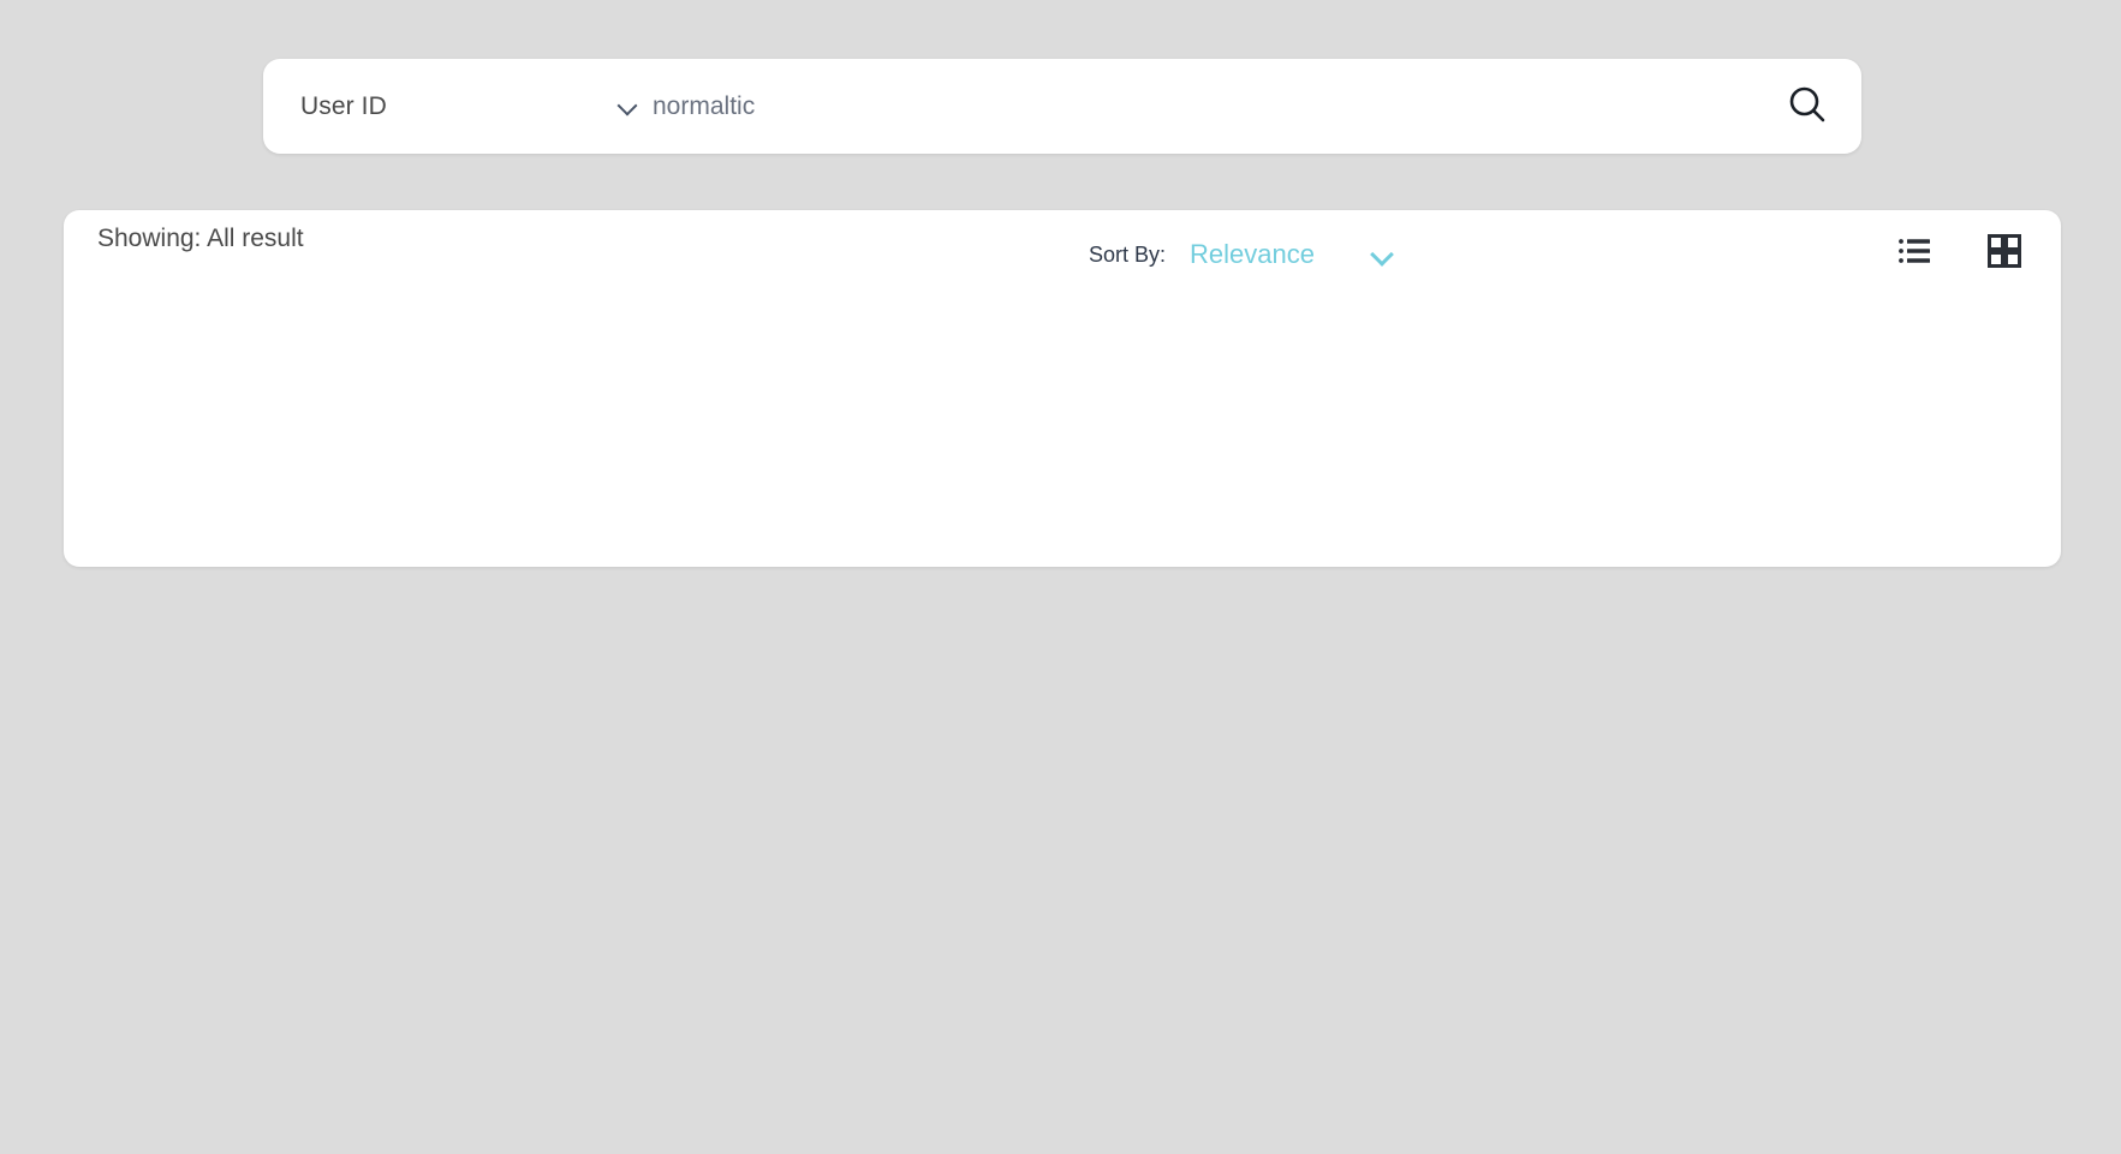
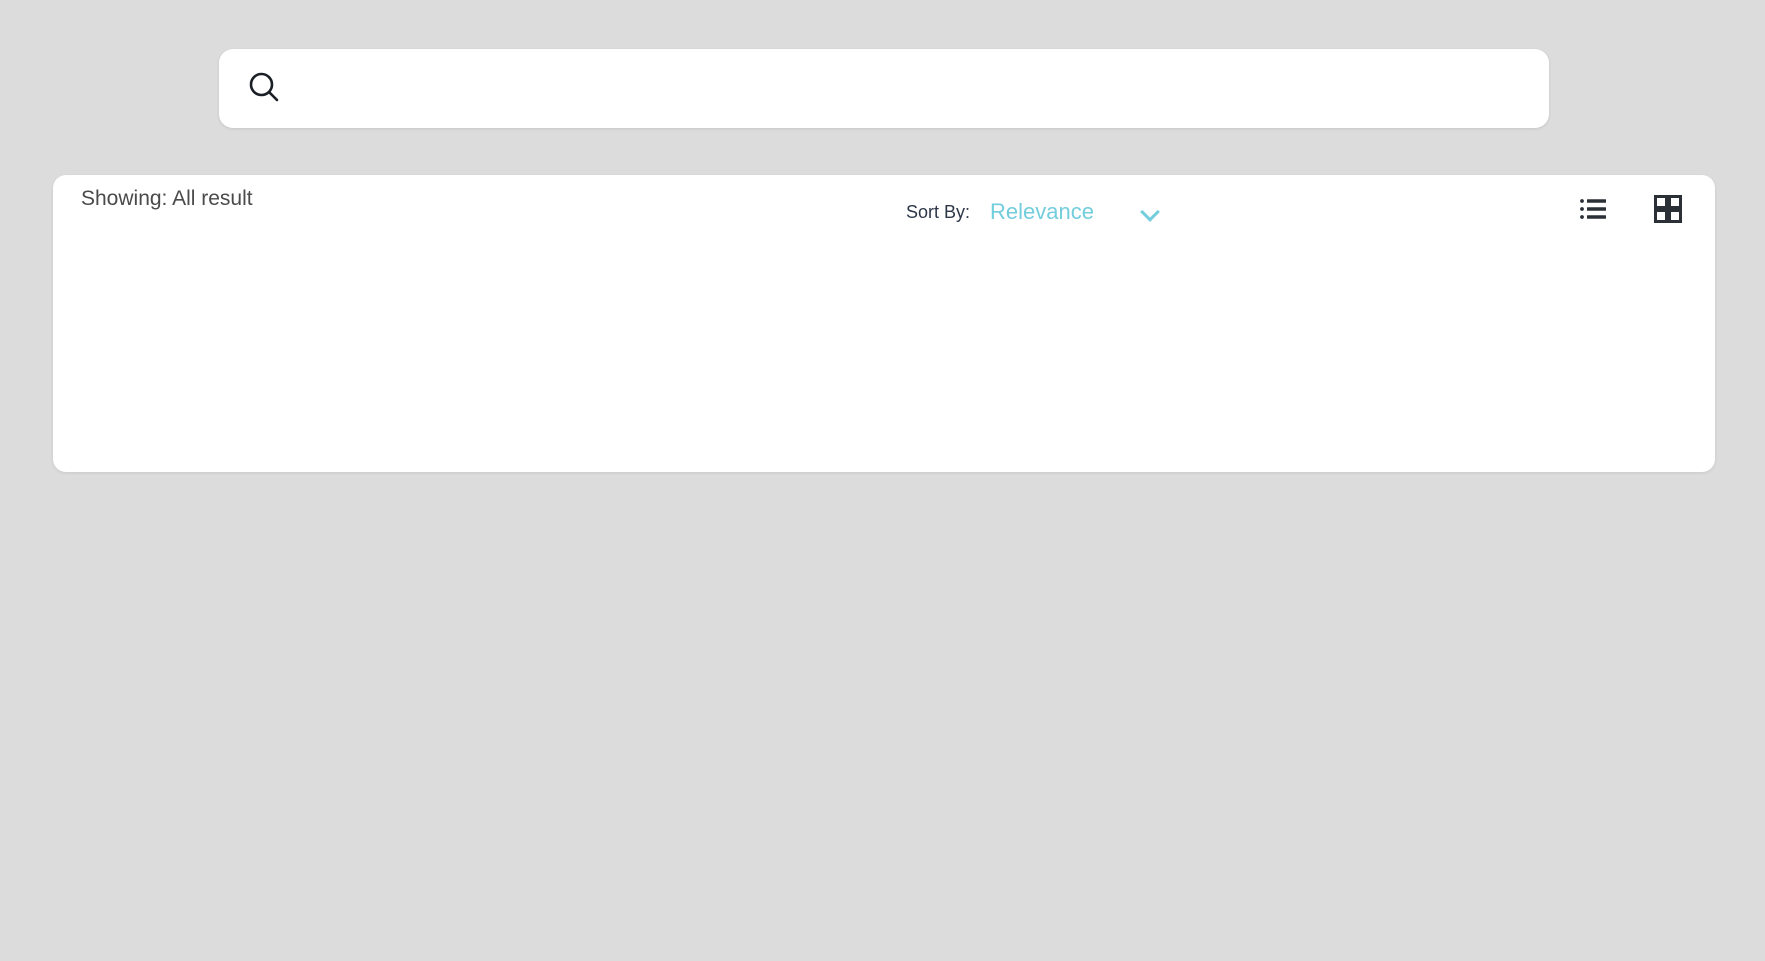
- User ID
- normaltic
  Showing: All result
  Sort By:
  Relevance
